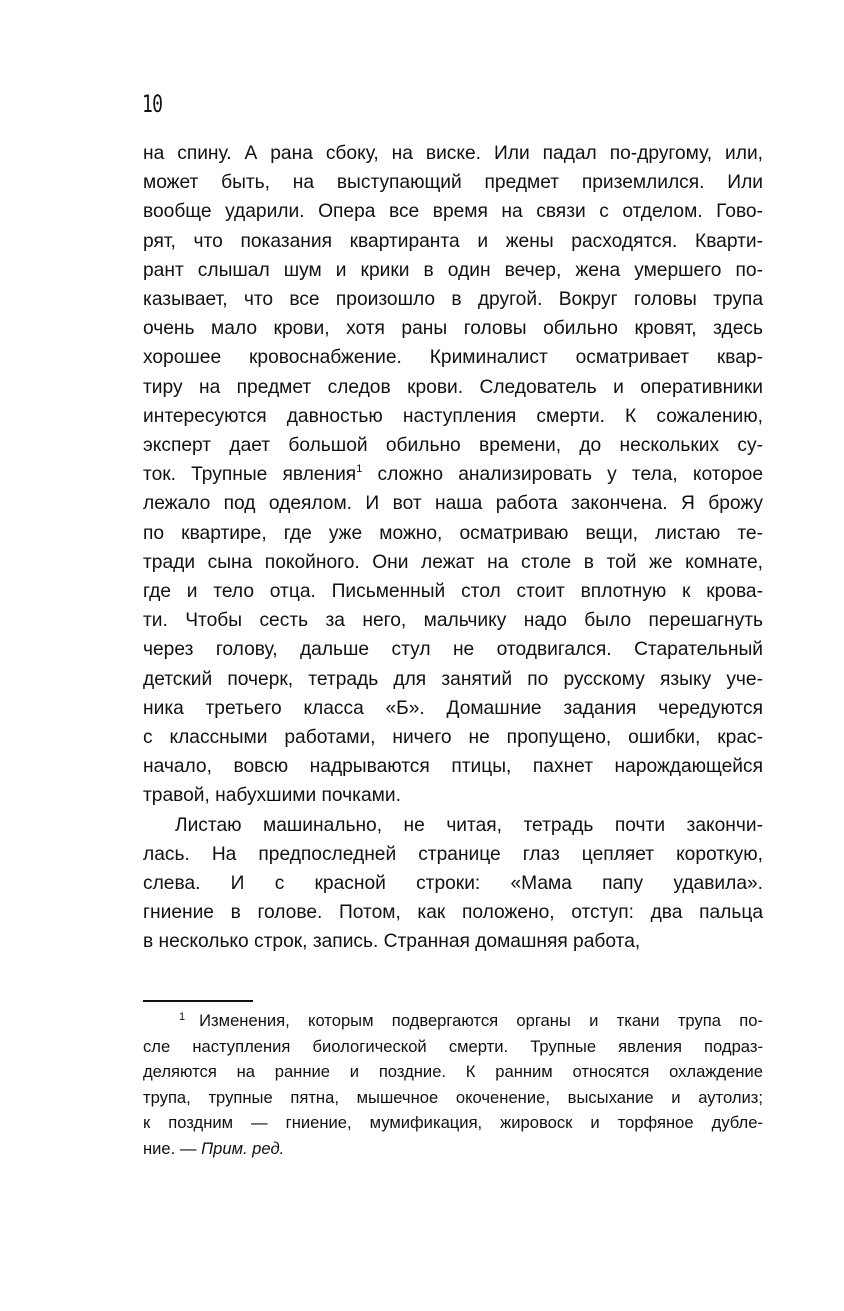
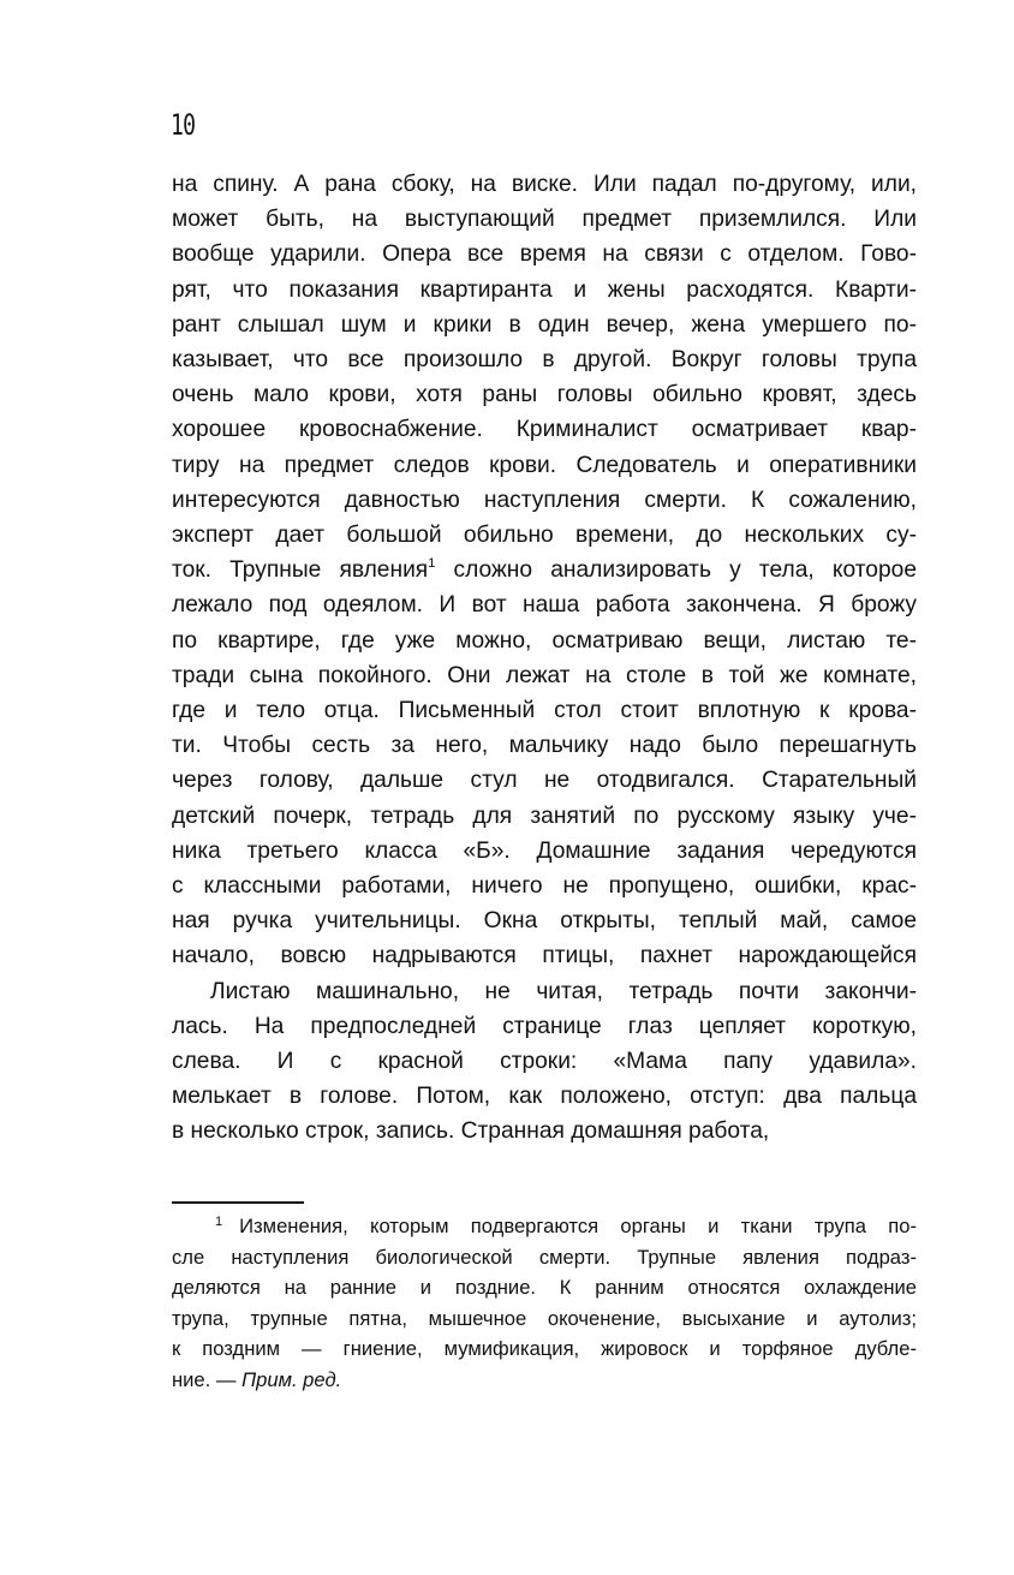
  10
  на спину. А рана сбоку, на виске. Или падал по-другому, или,
  может быть, на выступающий предмет приземлился. Или
  вообще ударили. Опера все время на связи с отделом. Гово-
  рят, что показания квартиранта и жены расходятся. Кварти-
  рант слышал шум и крики в один вечер, жена умершего по-
  казывает, что все произошло в другой. Вокруг головы трупа
  очень мало крови, хотя раны головы обильно кровят, здесь
  хорошее кровоснабжение. Криминалист осматривает квар-
  тиру на предмет следов крови. Следователь и оперативники
  интересуются давностью наступления смерти. К сожалению,
  эксперт дает большой обильно времени, до нескольких су-
  ток. Трупные явления1 сложно анализировать у тела, которое
  лежало под одеялом. И вот наша работа закончена. Я брожу
  по квартире, где уже можно, осматриваю вещи, листаю те-
  тради сына покойного. Они лежат на столе в той же комнате,
  где и тело отца. Письменный стол стоит вплотную к крова-
  ти. Чтобы сесть за него, мальчику надо было перешагнуть
  через голову, дальше стул не отодвигался. Старательный
  детский почерк, тетрадь для занятий по русскому языку уче-
  ника третьего класса «Б». Домашние задания чередуются
  с классными работами, ничего не пропущено, ошибки, крас-
+ ная ручка учительницы. Окна открыты, теплый май, самое
  начало, вовсю надрываются птицы, пахнет нарождающейся
- травой, набухшими почками.
  Листаю машинально, не читая, тетрадь почти закончи-
  лась. На предпоследней странице глаз цепляет короткую,
  слева. И с красной строки: «Мама папу удавила».
- гниение в голове. Потом, как положено, отступ: два пальца
+ мелькает в голове. Потом, как положено, отступ: два пальца
  в несколько строк, запись. Странная домашняя работа,
  1 Изменения, которым подвергаются органы и ткани трупа по-
  сле наступления биологической смерти. Трупные явления подраз-
  деляются на ранние и поздние. К ранним относятся охлаждение
  трупа, трупные пятна, мышечное окоченение, высыхание и аутолиз;
  к поздним — гниение, мумификация, жировоск и торфяное дубле-
  ние. — Прим. ред.
